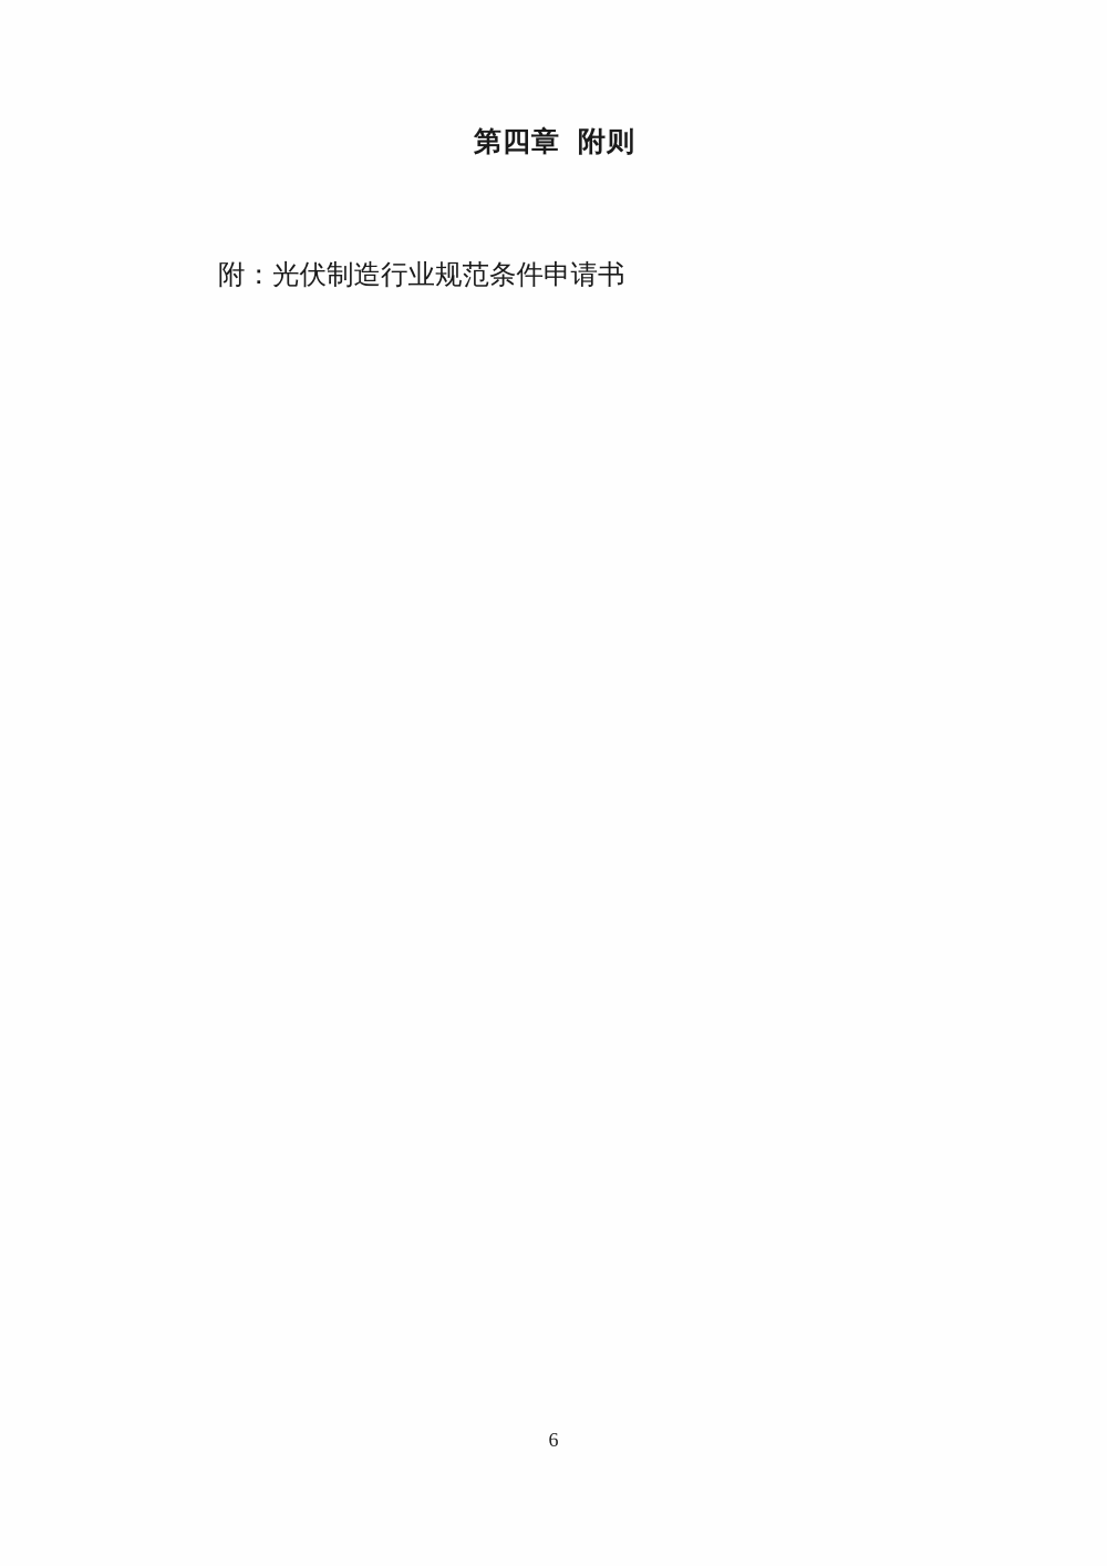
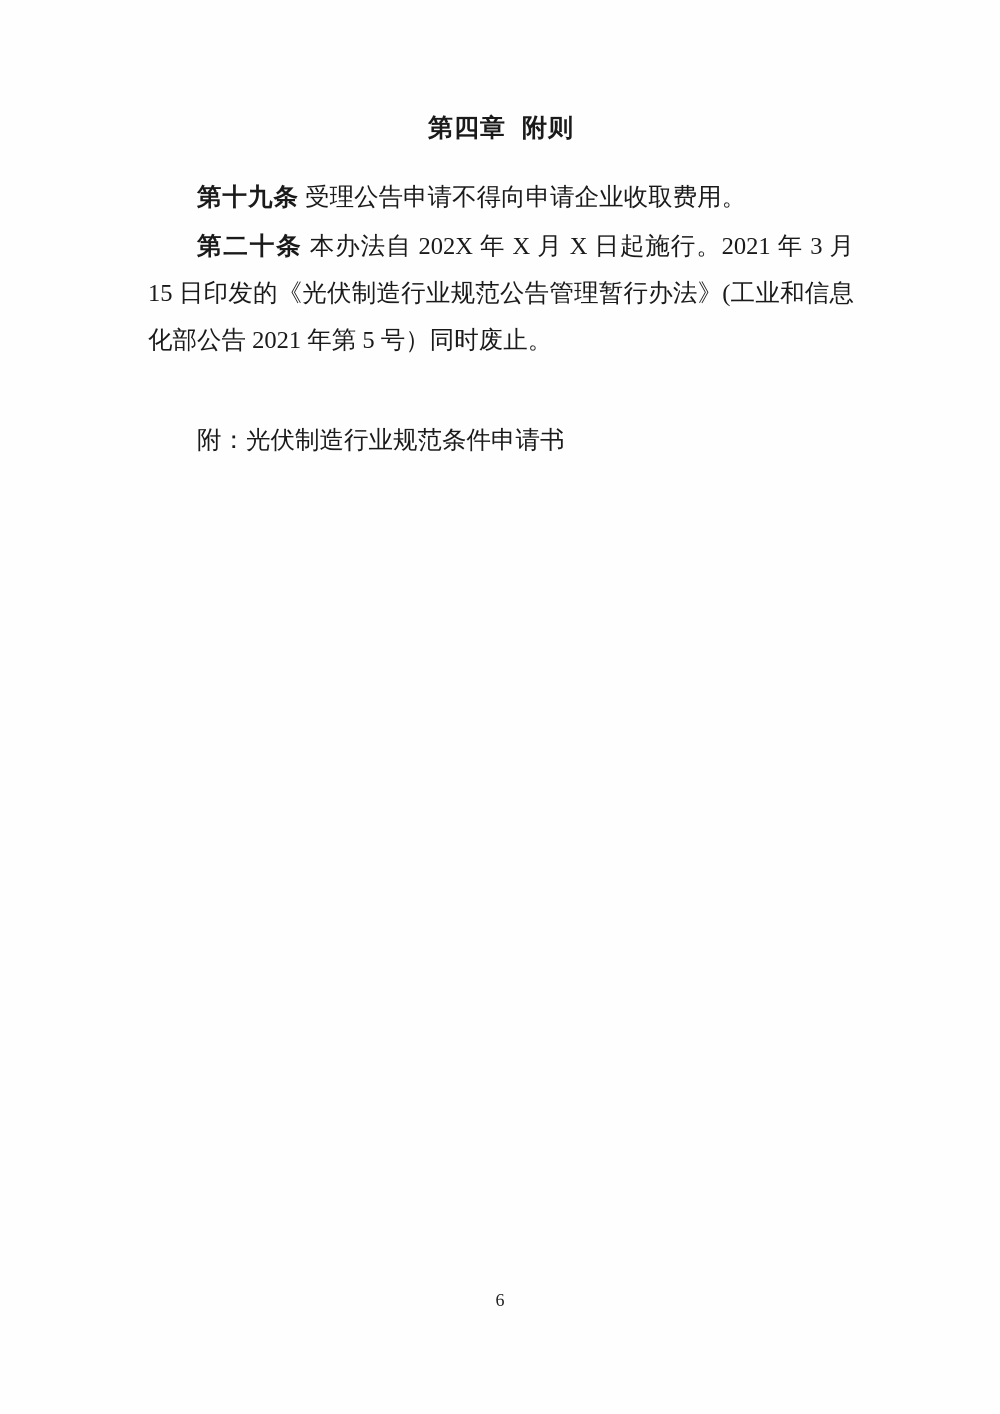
  第四章 附则
+ 第十九条 受理公告申请不得向申请企业收取费用。
+ 第二十条 本办法自 202X 年 X 月 X 日起施行。2021 年 3 月 15 日印发的《光伏制造行业规范公告管理暂行办法》(工业和信息化部公告 2021 年第 5 号）同时废止。
  附：光伏制造行业规范条件申请书
  6
